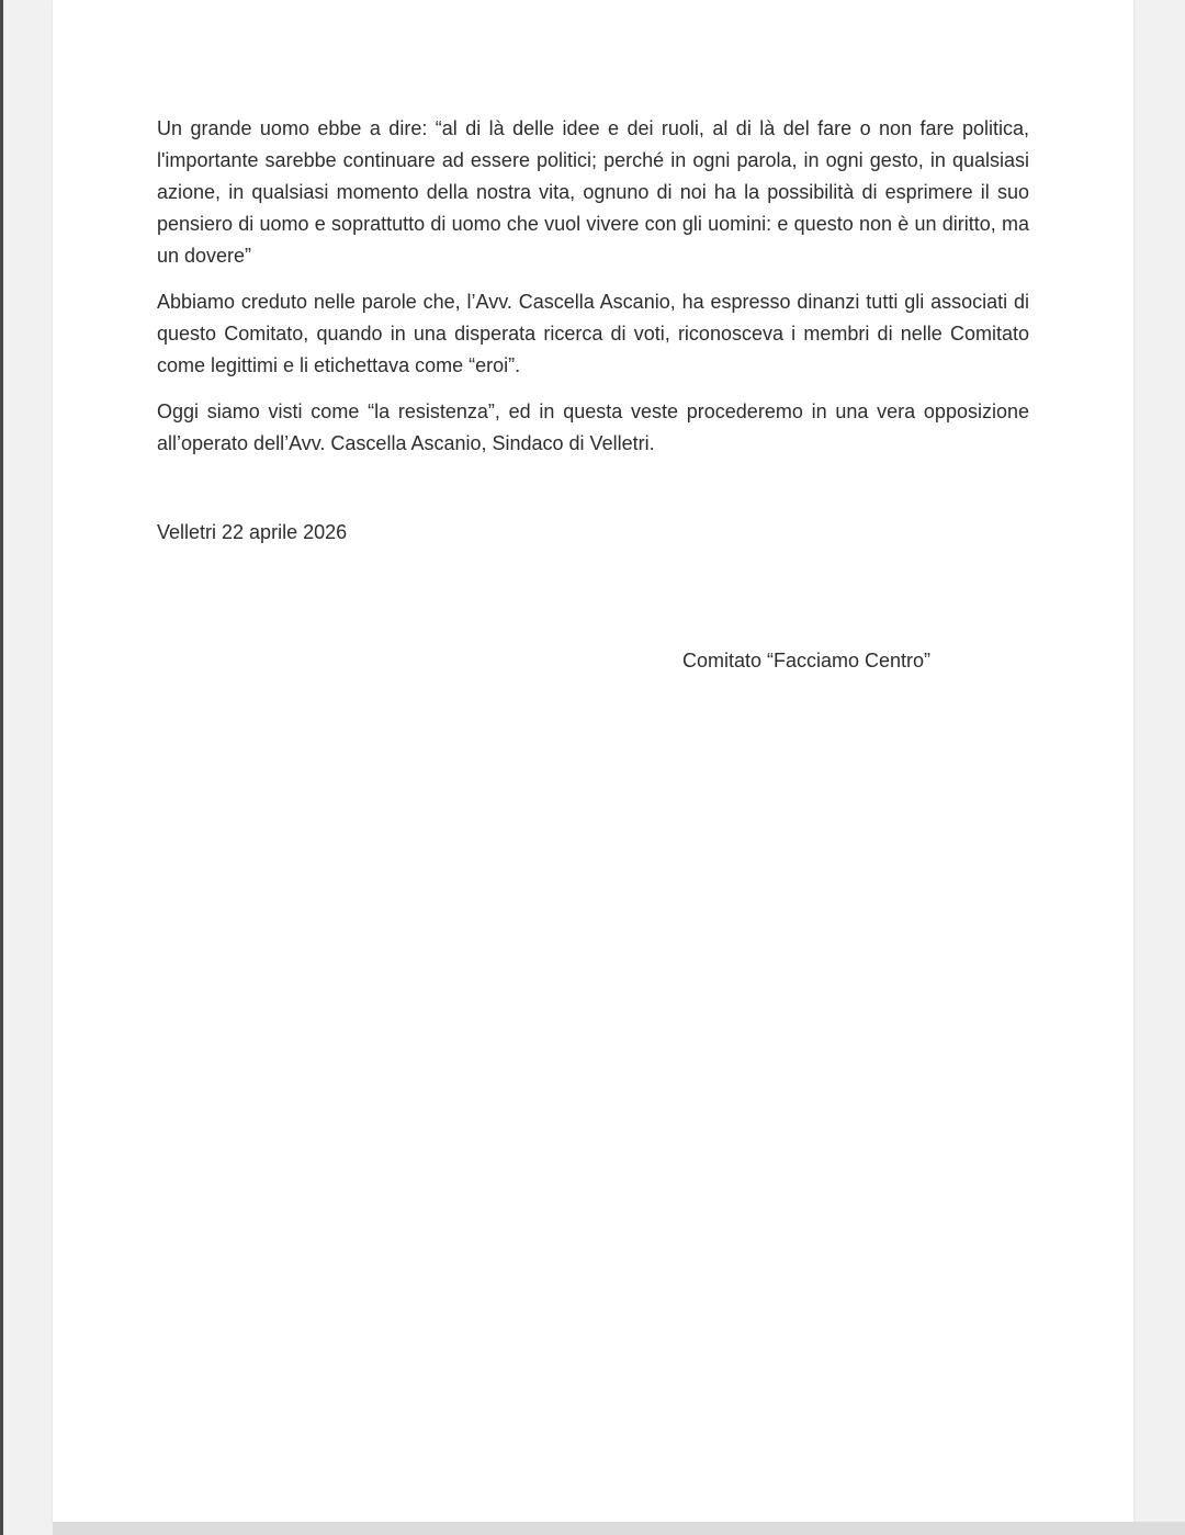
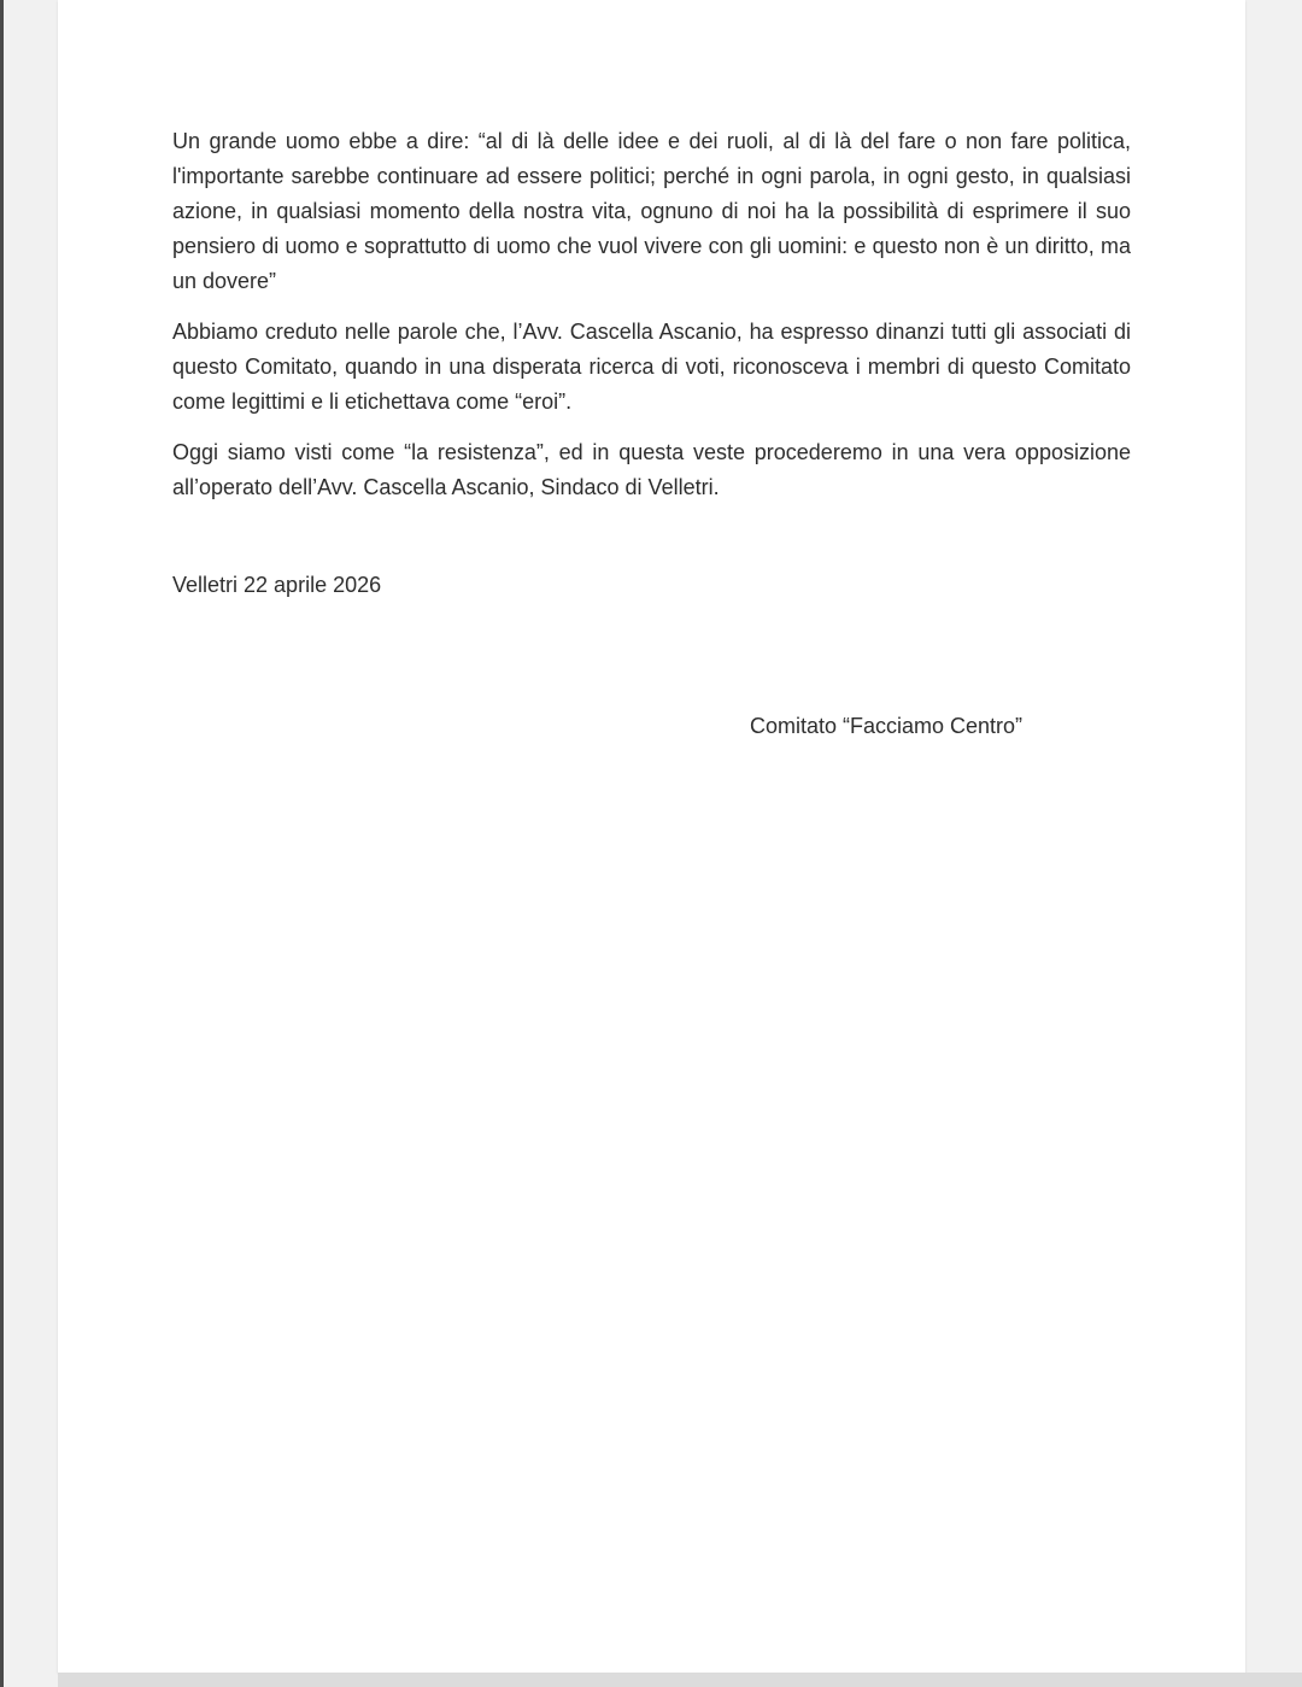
  Un grande uomo ebbe a dire: “al di là delle idee e dei ruoli, al di là del fare o non fare politica, l'importante sarebbe continuare ad essere politici; perché in ogni parola, in ogni gesto, in qualsiasi azione, in qualsiasi momento della nostra vita, ognuno di noi ha la possibilità di esprimere il suo pensiero di uomo e soprattutto di uomo che vuol vivere con gli uomini: e questo non è un diritto, ma un dovere”
- Abbiamo creduto nelle parole che, l’Avv. Cascella Ascanio, ha espresso dinanzi tutti gli associati di questo Comitato, quando in una disperata ricerca di voti, riconosceva i membri di nelle Comitato come legittimi e li etichettava come “eroi”.
+ Abbiamo creduto nelle parole che, l’Avv. Cascella Ascanio, ha espresso dinanzi tutti gli associati di questo Comitato, quando in una disperata ricerca di voti, riconosceva i membri di questo Comitato come legittimi e li etichettava come “eroi”.
  Oggi siamo visti come “la resistenza”, ed in questa veste procederemo in una vera opposizione all’operato dell’Avv. Cascella Ascanio, Sindaco di Velletri.
  Velletri 22 aprile 2026
  Comitato “Facciamo Centro”
